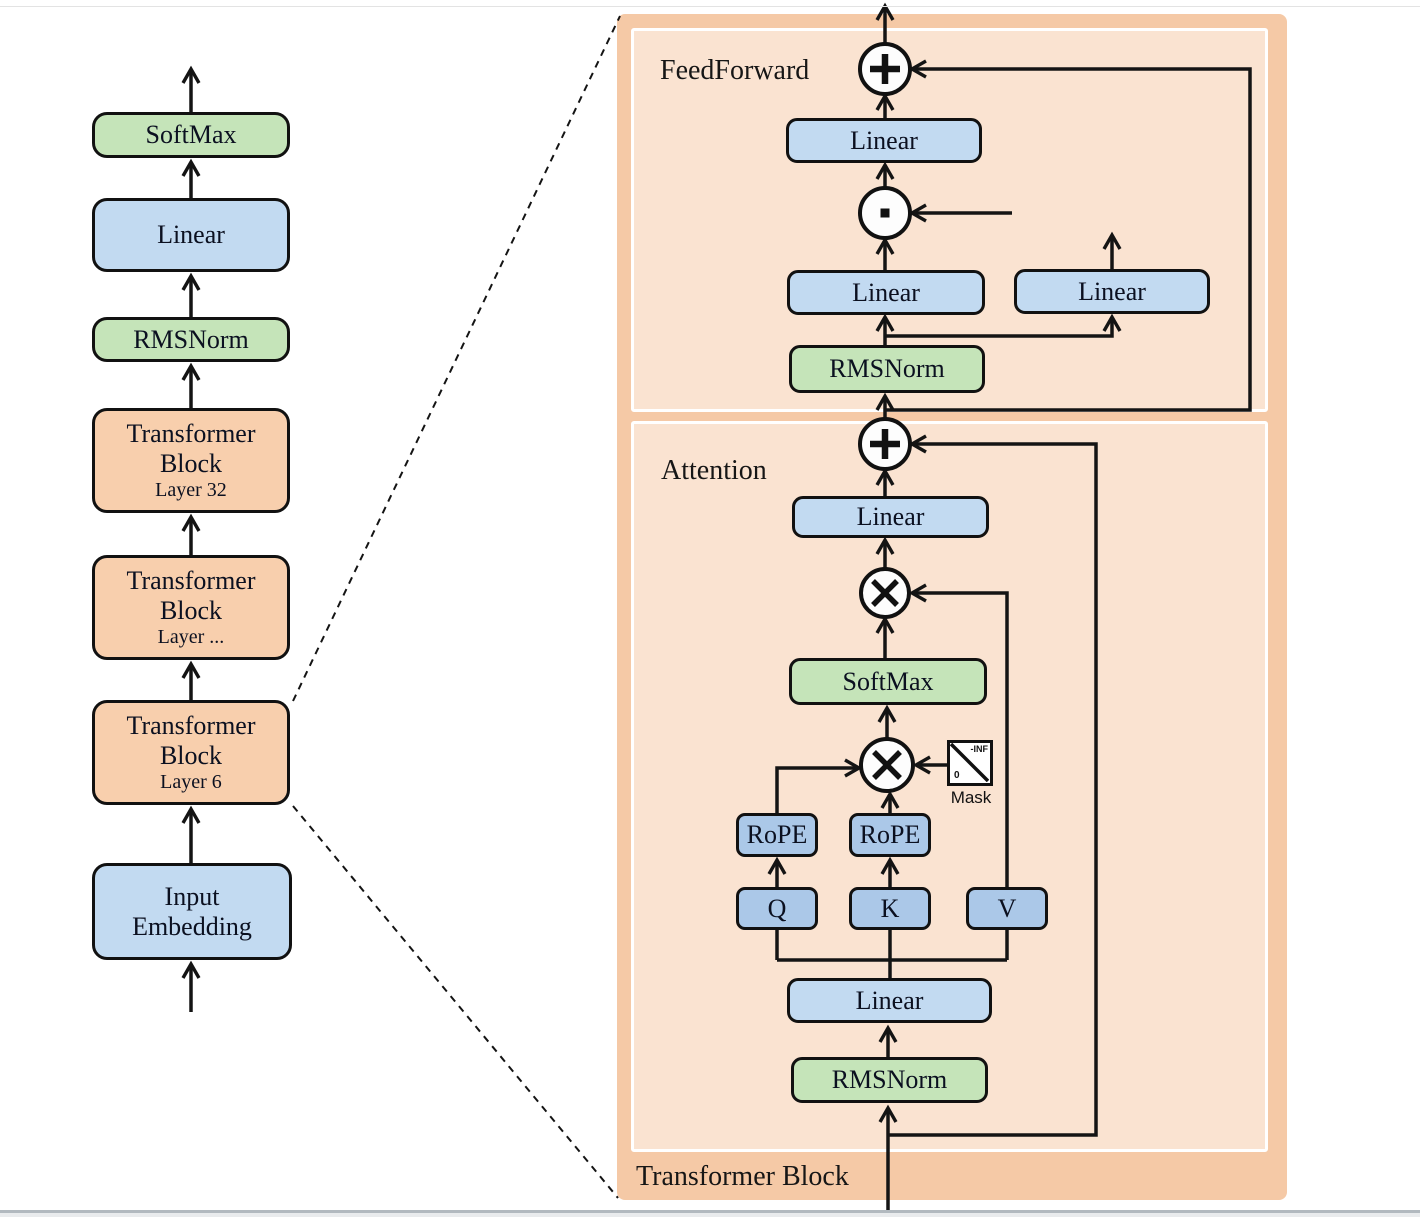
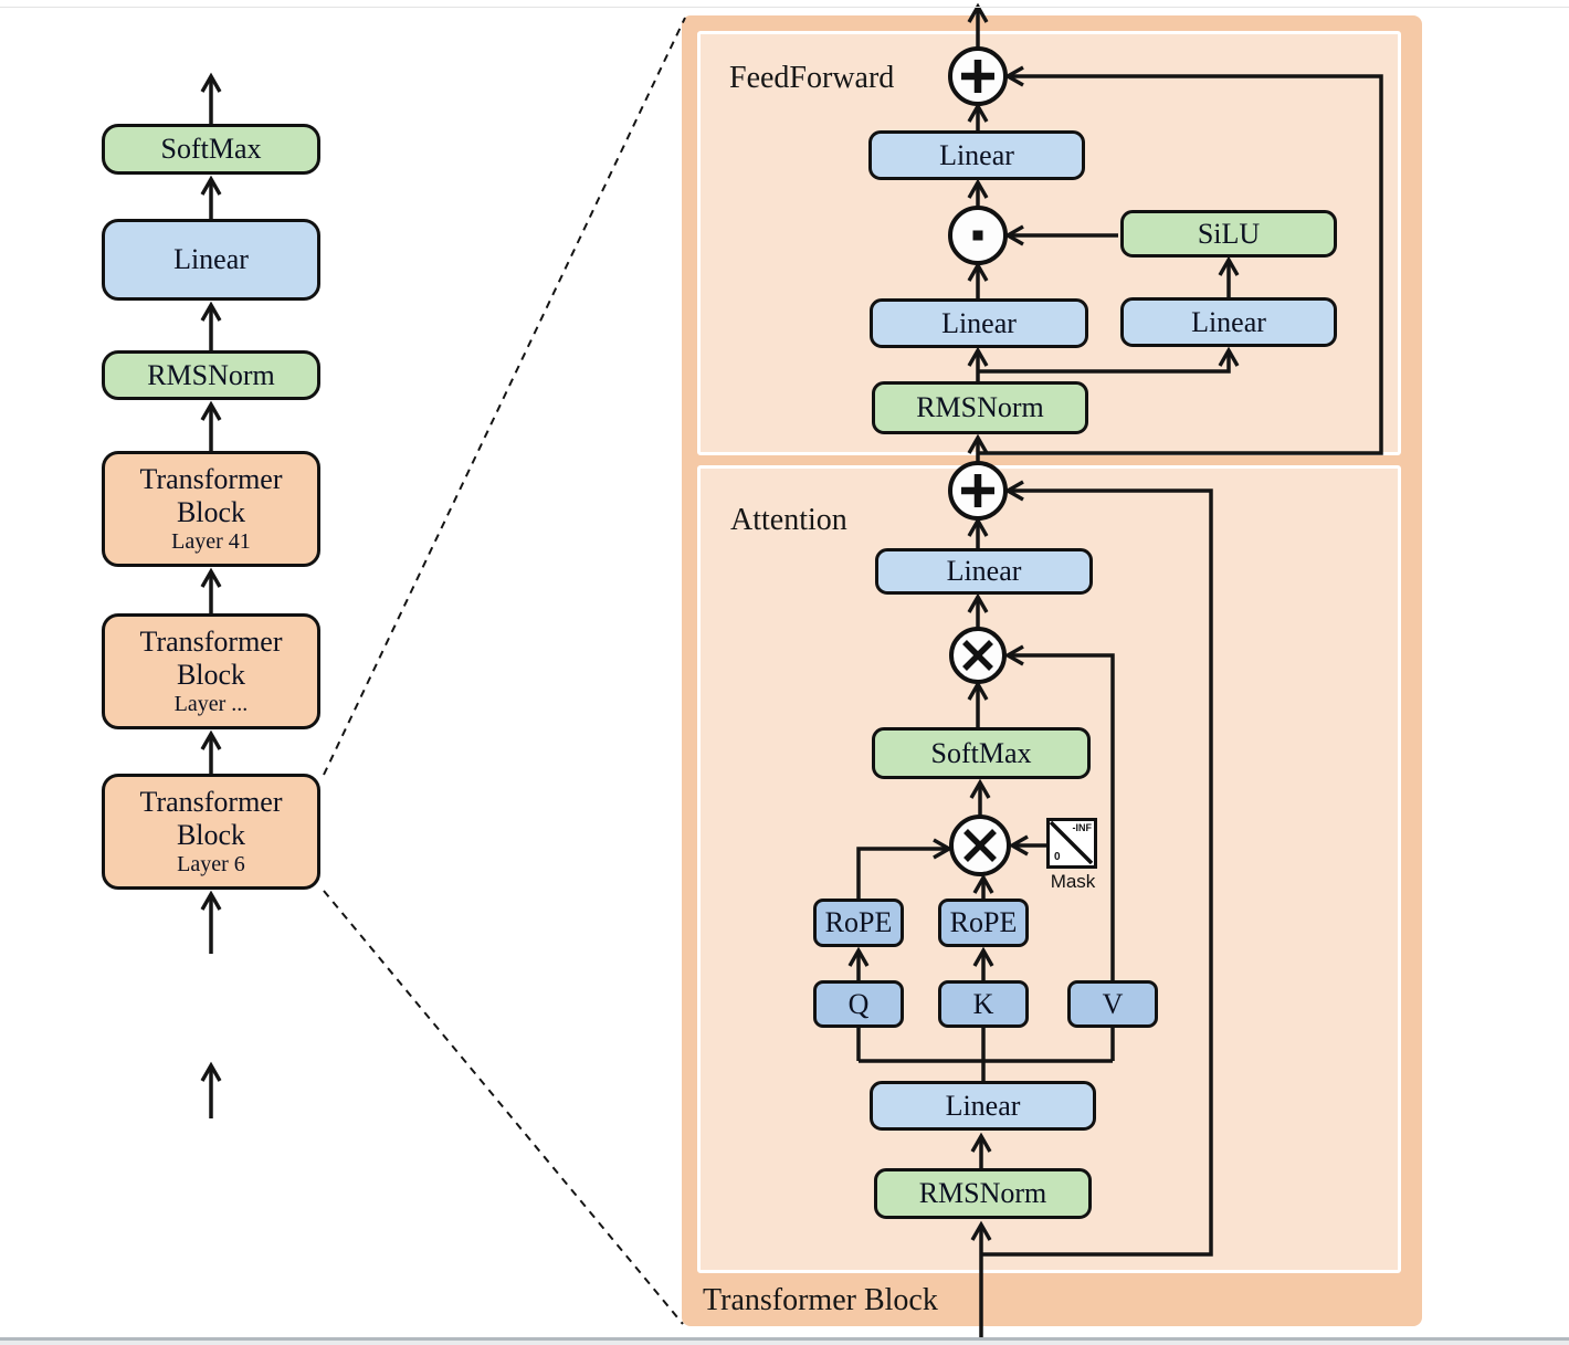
  FeedForward
  Attention
  Transformer Block
  SoftMax
  Linear
  RMSNorm
  Transformer
  Block
- Layer 32
+ Layer 41
  Transformer
  Block
  Layer ...
  Transformer
  Block
  Layer 6
- Input
- Embedding
  Linear
+ SiLU
  Linear
  Linear
  RMSNorm
  Linear
  SoftMax
  -INF
  0
  Mask
  RoPE
  RoPE
  Q
  K
  V
  Linear
  RMSNorm
